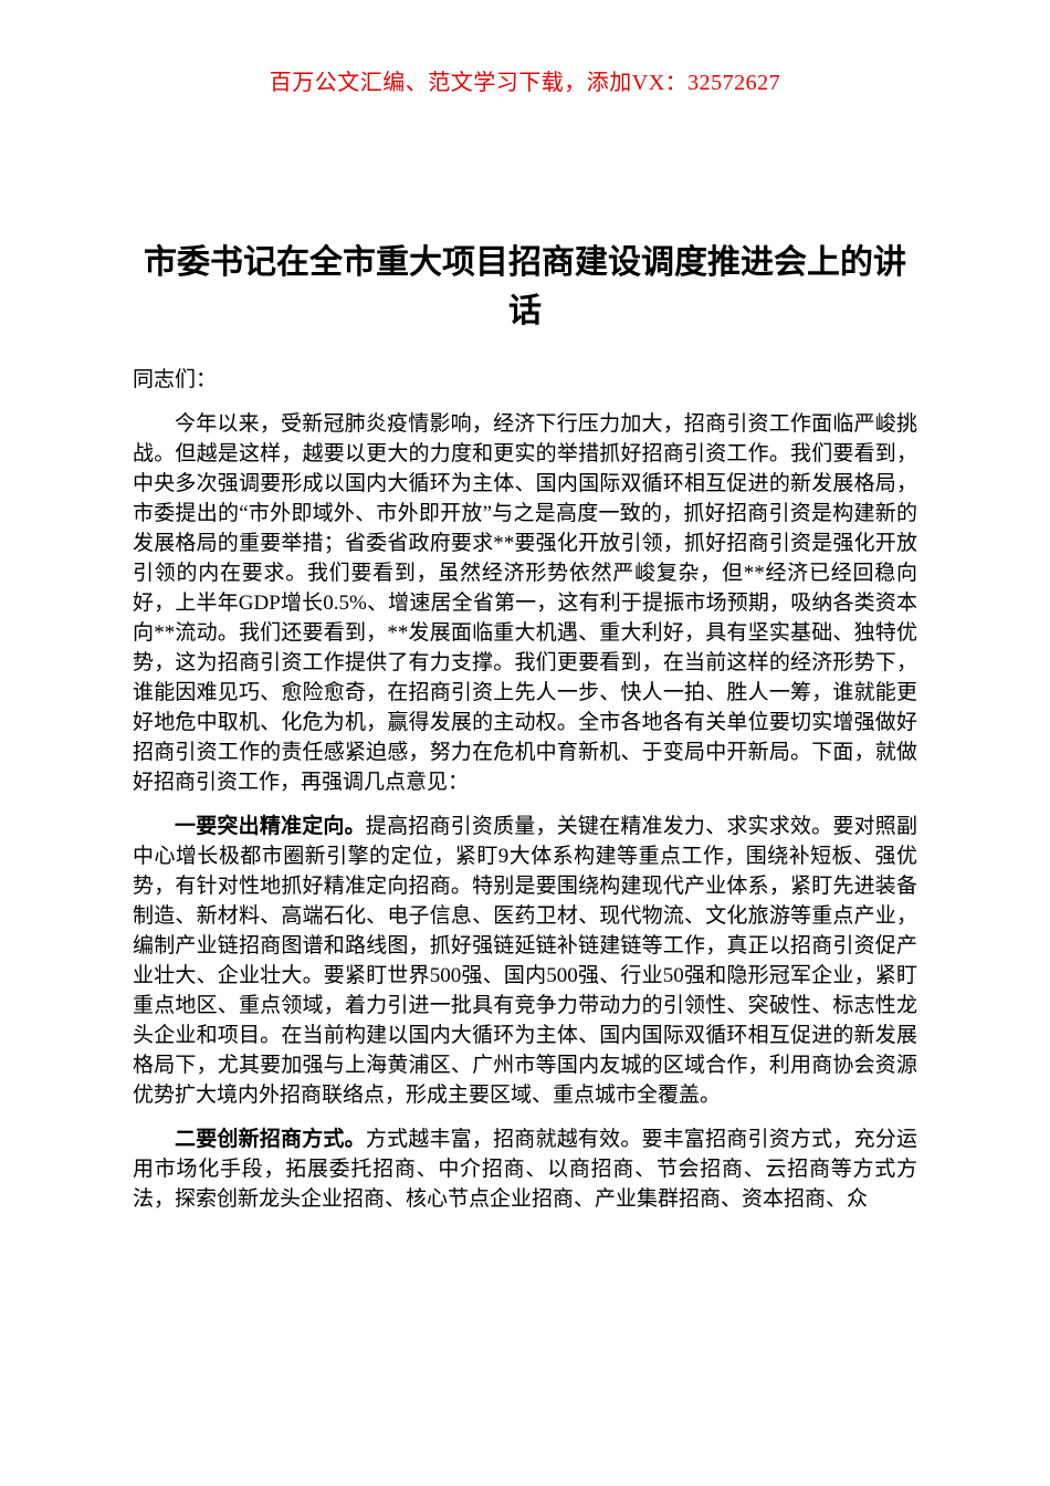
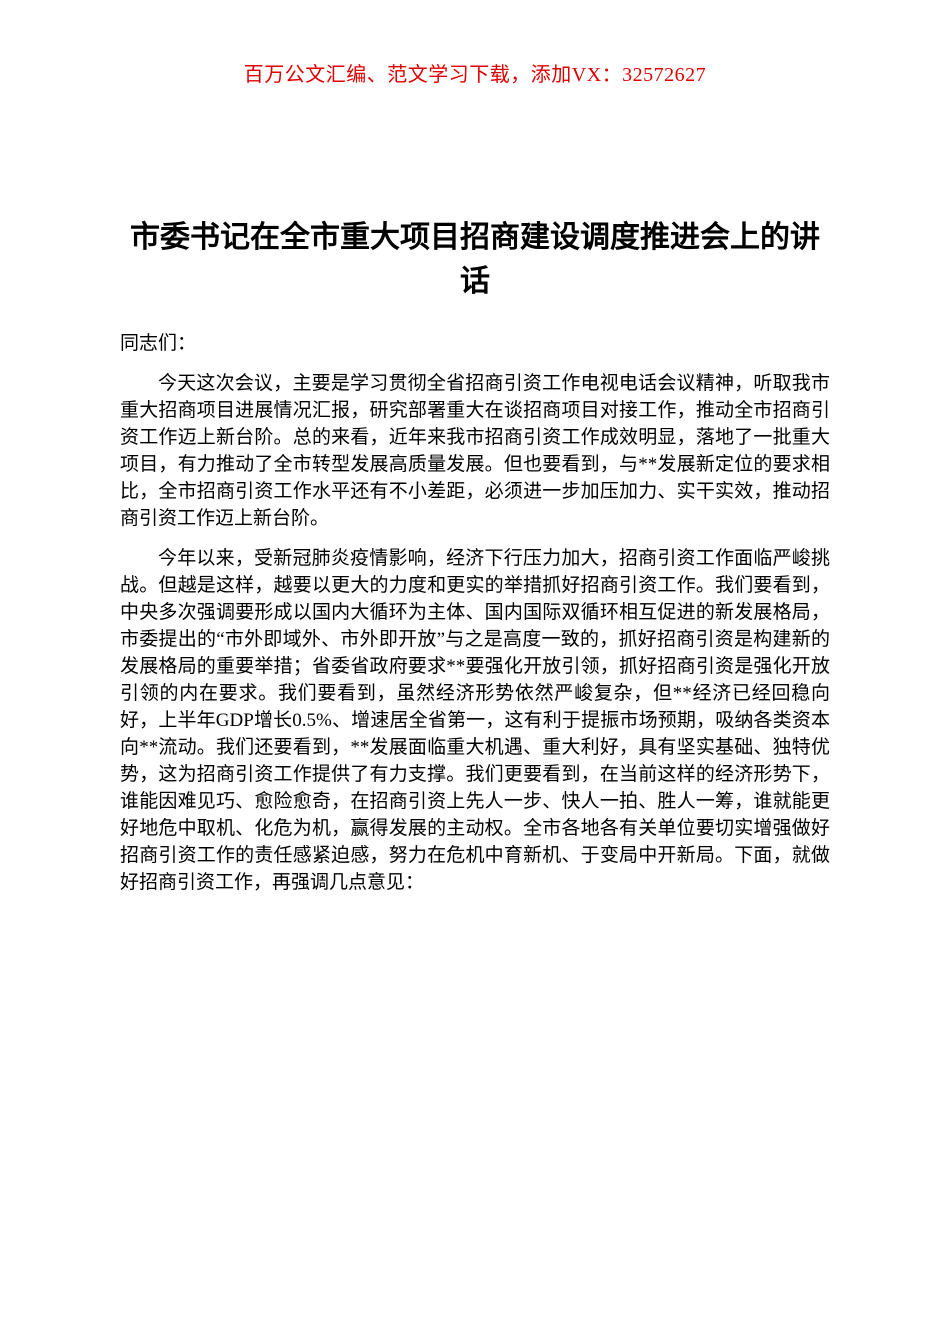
  百万公文汇编、范文学习下载，添加VX：32572627
  市委书记在全市重大项目招商建设调度推进会上的讲话
  同志们：
+ 今天这次会议，主要是学习贯彻全省招商引资工作电视电话会议精神，听取我市重大招商项目进展情况汇报，研究部署重大在谈招商项目对接工作，推动全市招商引资工作迈上新台阶。总的来看，近年来我市招商引资工作成效明显，落地了一批重大项目，有力推动了全市转型发展高质量发展。但也要看到，与**发展新定位的要求相比，全市招商引资工作水平还有不小差距，必须进一步加压加力、实干实效，推动招商引资工作迈上新台阶。
  今年以来，受新冠肺炎疫情影响，经济下行压力加大，招商引资工作面临严峻挑战。但越是这样，越要以更大的力度和更实的举措抓好招商引资工作。我们要看到，中央多次强调要形成以国内大循环为主体、国内国际双循环相互促进的新发展格局，市委提出的“市外即域外、市外即开放”与之是高度一致的，抓好招商引资是构建新的发展格局的重要举措；省委省政府要求**要强化开放引领，抓好招商引资是强化开放引领的内在要求。我们要看到，虽然经济形势依然严峻复杂，但**经济已经回稳向好，上半年GDP增长0.5%、增速居全省第一，这有利于提振市场预期，吸纳各类资本向**流动。我们还要看到，**发展面临重大机遇、重大利好，具有坚实基础、独特优势，这为招商引资工作提供了有力支撑。我们更要看到，在当前这样的经济形势下，谁能因难见巧、愈险愈奇，在招商引资上先人一步、快人一拍、胜人一筹，谁就能更好地危中取机、化危为机，赢得发展的主动权。全市各地各有关单位要切实增强做好招商引资工作的责任感紧迫感，努力在危机中育新机、于变局中开新局。下面，就做好招商引资工作，再强调几点意见：
- 一要突出精准定向。提高招商引资质量，关键在精准发力、求实求效。要对照副中心增长极都市圈新引擎的定位，紧盯9大体系构建等重点工作，围绕补短板、强优势，有针对性地抓好精准定向招商。特别是要围绕构建现代产业体系，紧盯先进装备制造、新材料、高端石化、电子信息、医药卫材、现代物流、文化旅游等重点产业，编制产业链招商图谱和路线图，抓好强链延链补链建链等工作，真正以招商引资促产业壮大、企业壮大。要紧盯世界500强、国内500强、行业50强和隐形冠军企业，紧盯重点地区、重点领域，着力引进一批具有竞争力带动力的引领性、突破性、标志性龙头企业和项目。在当前构建以国内大循环为主体、国内国际双循环相互促进的新发展格局下，尤其要加强与上海黄浦区、广州市等国内友城的区域合作，利用商协会资源优势扩大境内外招商联络点，形成主要区域、重点城市全覆盖。
- 二要创新招商方式。方式越丰富，招商就越有效。要丰富招商引资方式，充分运用市场化手段，拓展委托招商、中介招商、以商招商、节会招商、云招商等方式方法，探索创新龙头企业招商、核心节点企业招商、产业集群招商、资本招商、众
